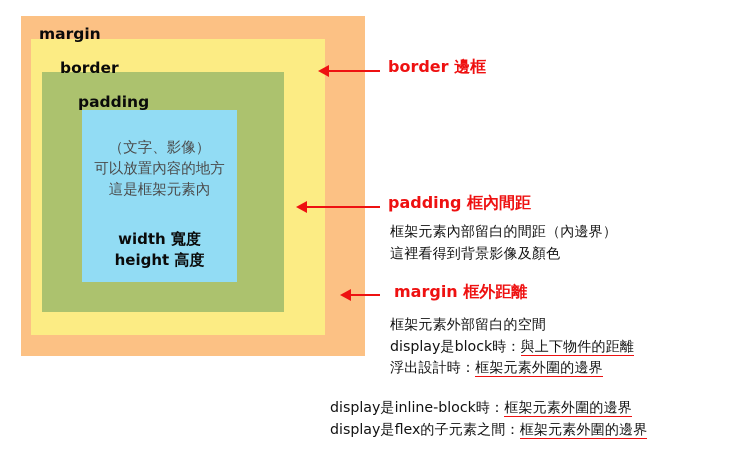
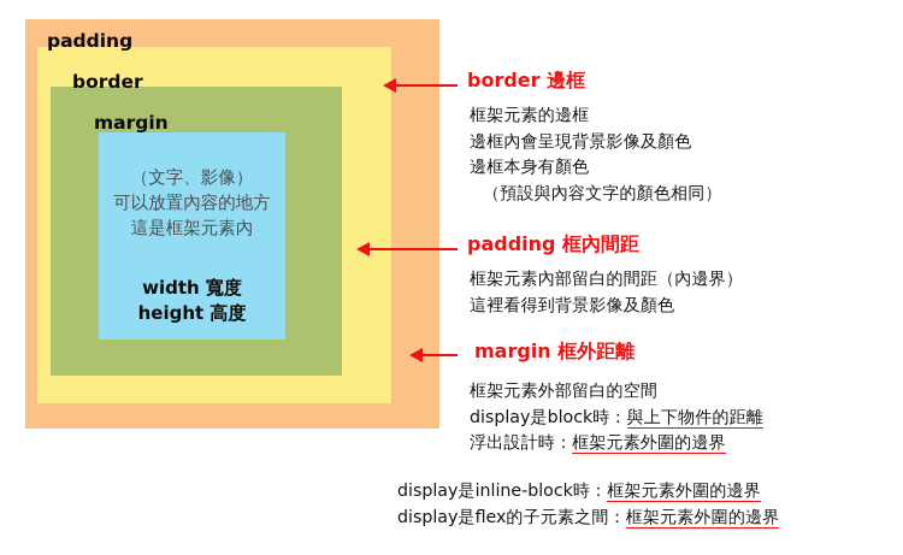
- margin
+ padding
  border
- padding
+ margin
  （文字、影像）
  可以放置內容的地方
  這是框架元素內
  width 寬度
  height 高度
  border 邊框
+ 框架元素的邊框
+ 邊框內會呈現背景影像及顏色
+ 邊框本身有顏色
+ （預設與內容文字的顏色相同）
  padding 框內間距
  框架元素內部留白的間距（內邊界）
  這裡看得到背景影像及顏色
  margin 框外距離
  框架元素外部留白的空間
  display是block時：與上下物件的距離
  浮出設計時：框架元素外圍的邊界
  display是inline-block時：框架元素外圍的邊界
  display是flex的子元素之間：框架元素外圍的邊界
